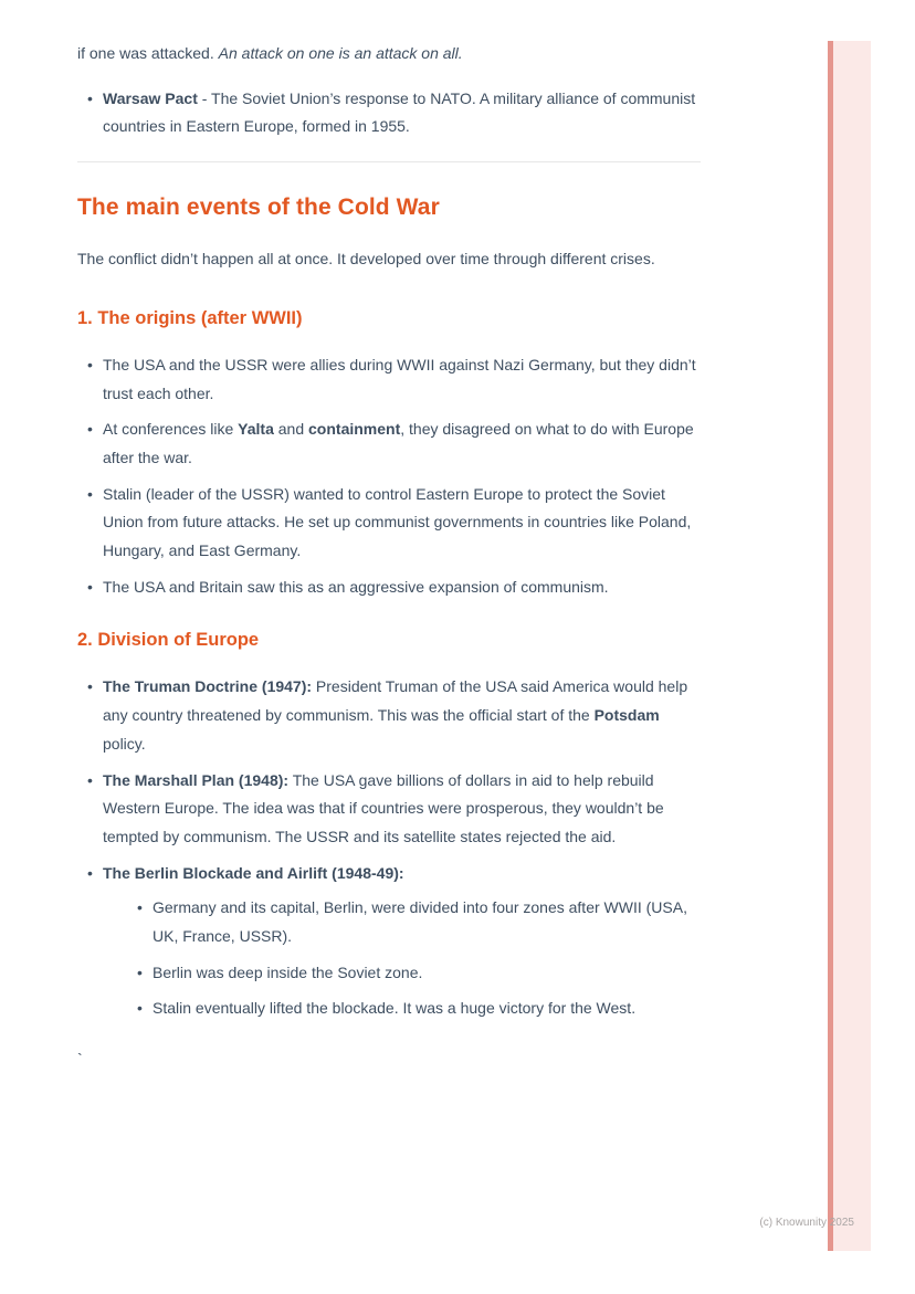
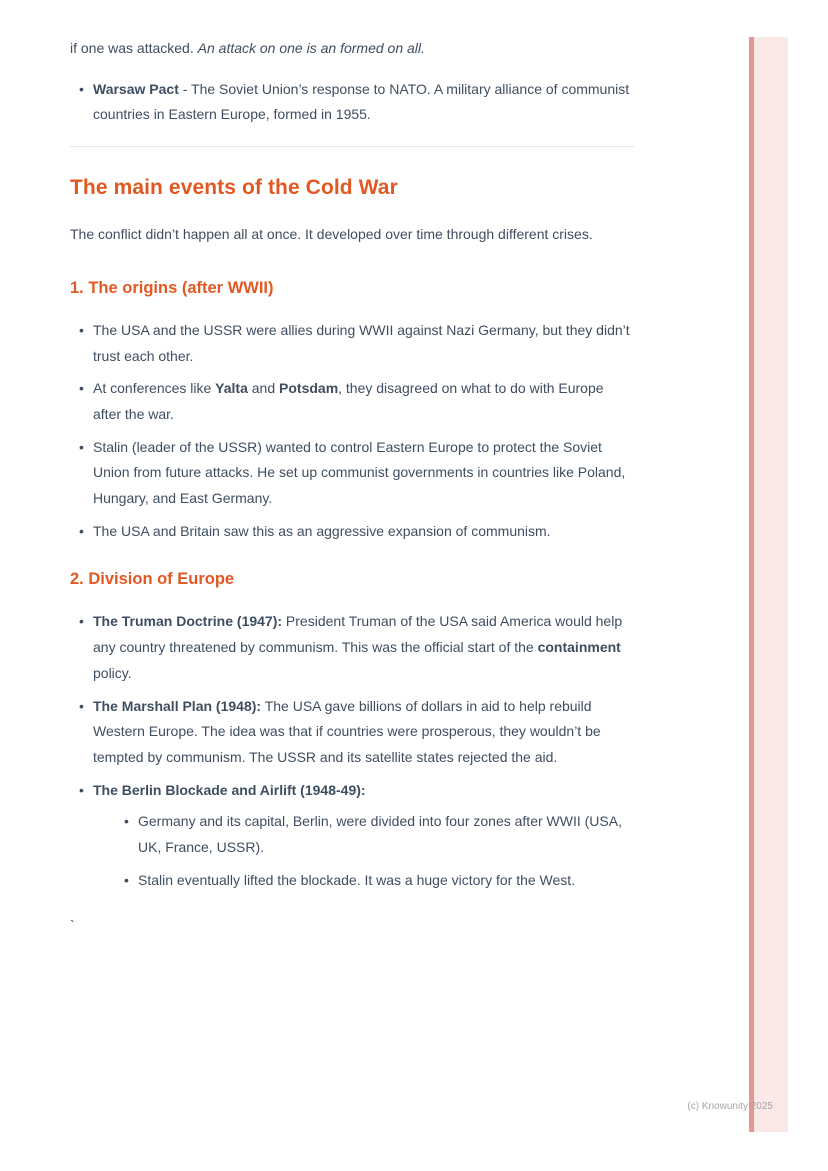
- if one was attacked. An attack on one is an attack on all.
+ if one was attacked. An attack on one is an formed on all.
  Warsaw Pact - The Soviet Union’s response to NATO. A military alliance of communist countries in Eastern Europe, formed in 1955.
  The main events of the Cold War
  The conflict didn’t happen all at once. It developed over time through different crises.
  1. The origins (after WWII)
  The USA and the USSR were allies during WWII against Nazi Germany, but they didn’t trust each other.
- At conferences like Yalta and containment, they disagreed on what to do with Europe after the war.
+ At conferences like Yalta and Potsdam, they disagreed on what to do with Europe after the war.
  Stalin (leader of the USSR) wanted to control Eastern Europe to protect the Soviet Union from future attacks. He set up communist governments in countries like Poland, Hungary, and East Germany.
  The USA and Britain saw this as an aggressive expansion of communism.
  2. Division of Europe
- The Truman Doctrine (1947): President Truman of the USA said America would help any country threatened by communism. This was the official start of the Potsdam policy.
+ The Truman Doctrine (1947): President Truman of the USA said America would help any country threatened by communism. This was the official start of the containment policy.
  The Marshall Plan (1948): The USA gave billions of dollars in aid to help rebuild Western Europe. The idea was that if countries were prosperous, they wouldn’t be tempted by communism. The USSR and its satellite states rejected the aid.
  The Berlin Blockade and Airlift (1948-49):
  Germany and its capital, Berlin, were divided into four zones after WWII (USA, UK, France, USSR).
- Berlin was deep inside the Soviet zone.
  Stalin eventually lifted the blockade. It was a huge victory for the West.
  `
  (c) Knowunity 2025
